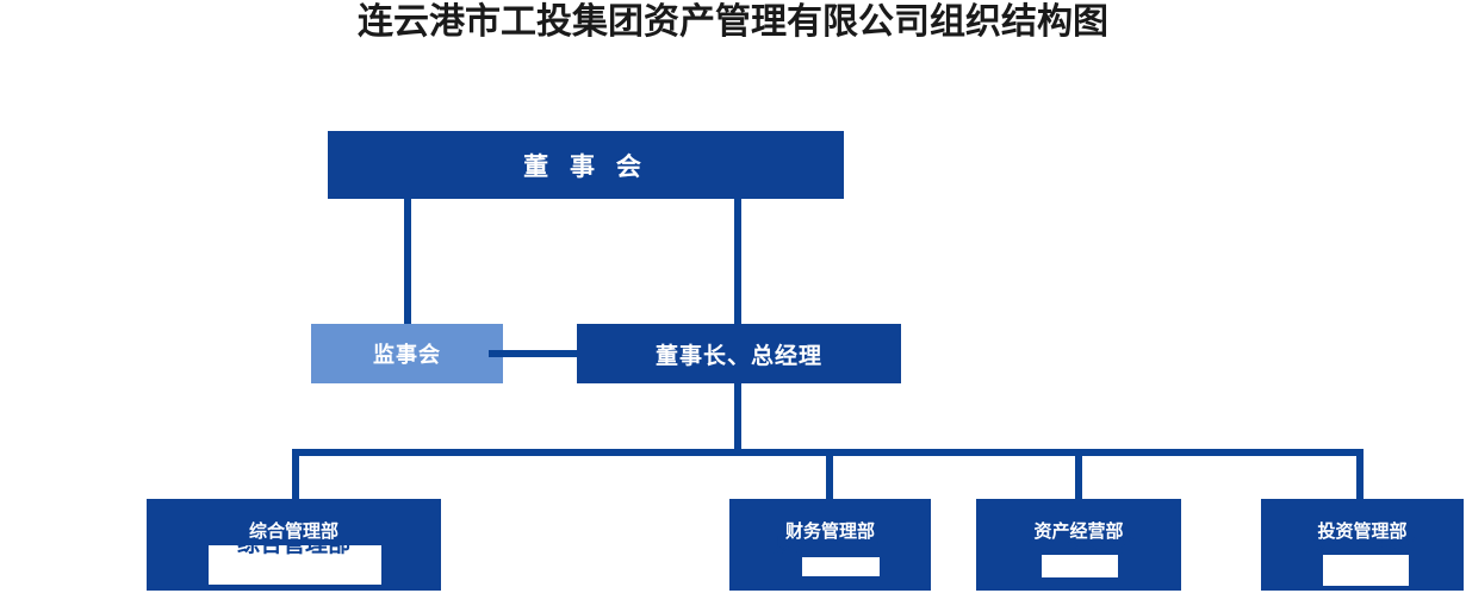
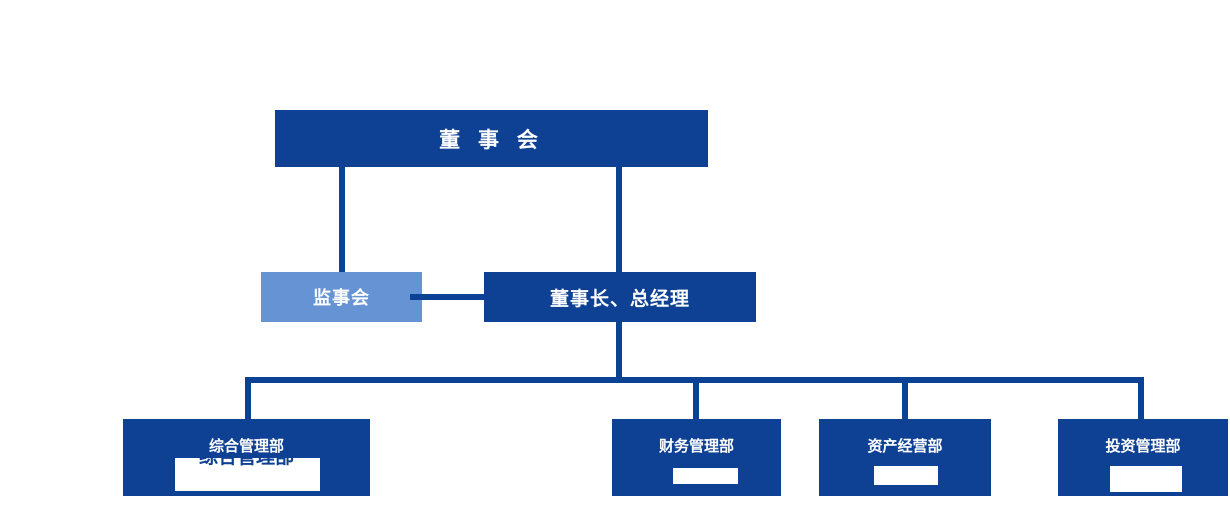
- 连云港市工投集团资产管理有限公司组织结构图
  董 事 会
  监事会
  董事长、总经理
  综合管理部
  综合管理部
  财务管理部
  财务管理部
  资产经营部
  资产经营部
  投资管理部
  投资管理部
